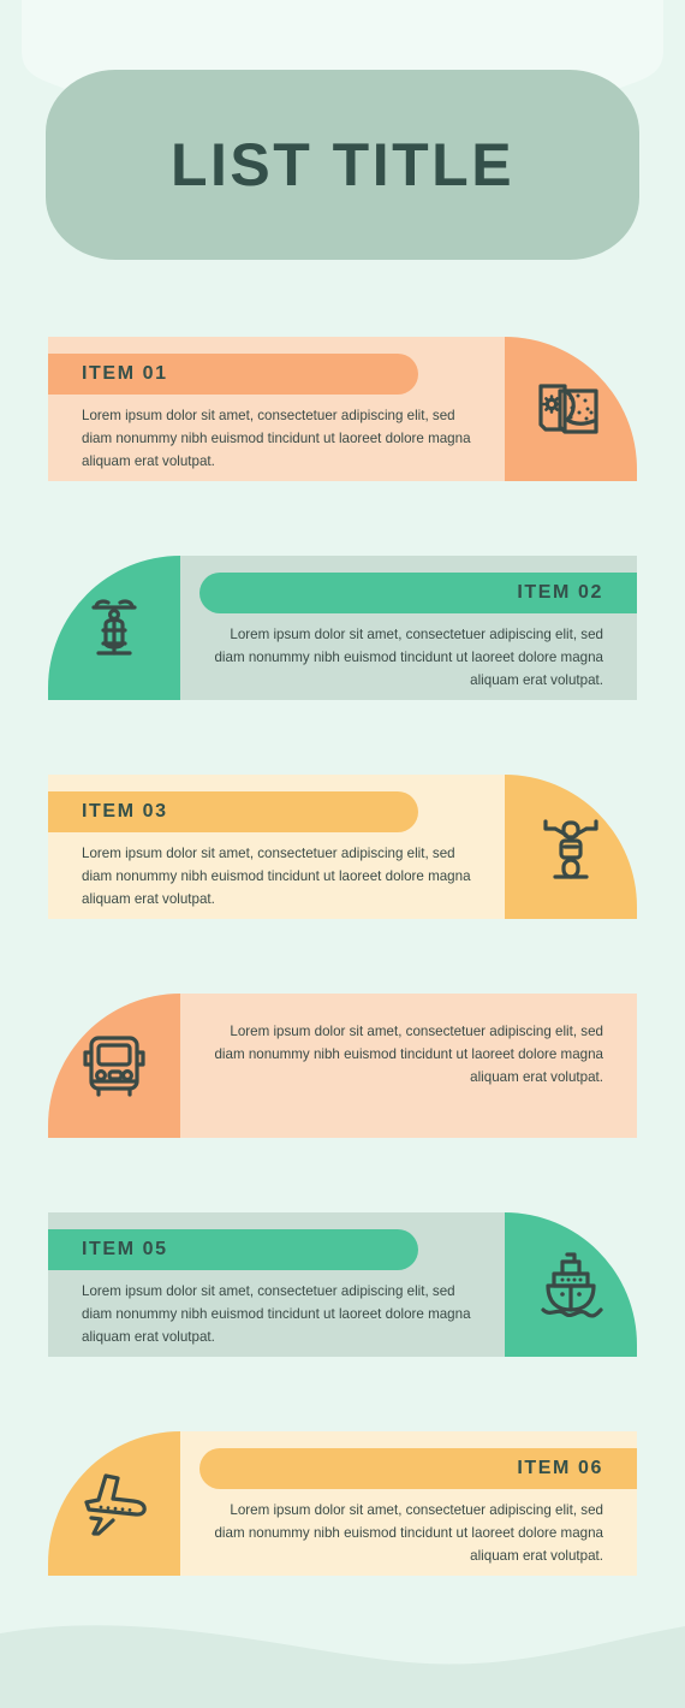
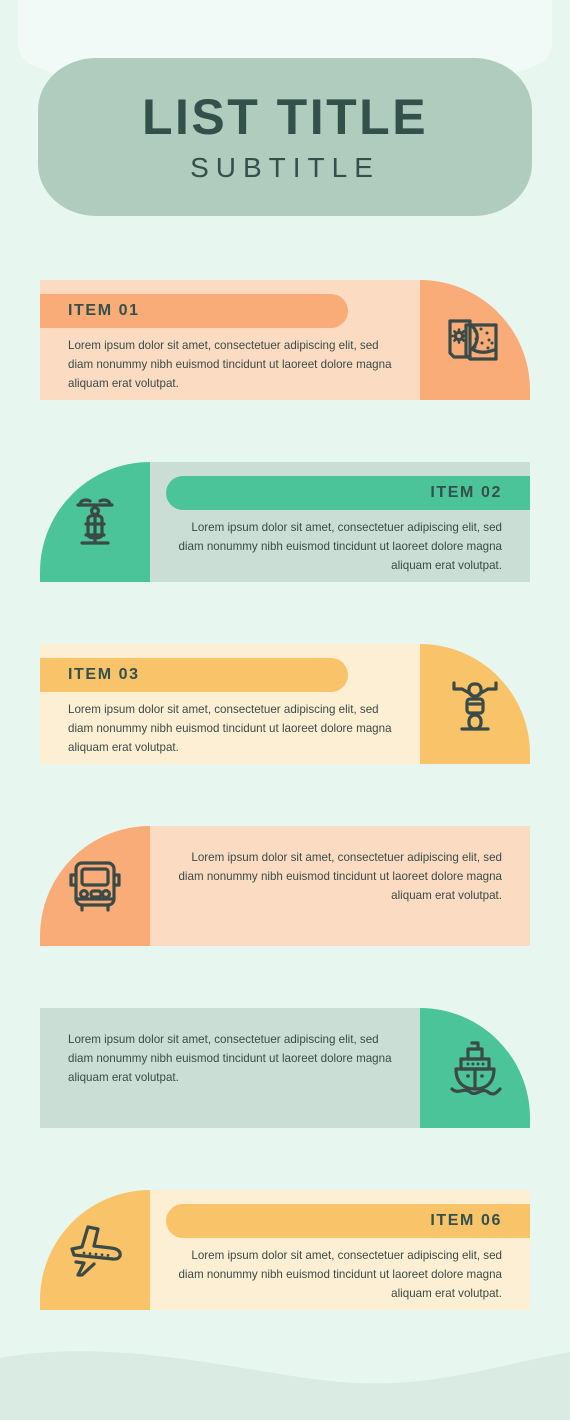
  LIST TITLE
+ SUBTITLE
  ITEM 01
  Lorem ipsum dolor sit amet, consectetuer adipiscing elit, sed diam nonummy nibh euismod tincidunt ut laoreet dolore magna aliquam erat volutpat.
  ITEM 02
  Lorem ipsum dolor sit amet, consectetuer adipiscing elit, sed diam nonummy nibh euismod tincidunt ut laoreet dolore magna aliquam erat volutpat.
  ITEM 03
  Lorem ipsum dolor sit amet, consectetuer adipiscing elit, sed diam nonummy nibh euismod tincidunt ut laoreet dolore magna aliquam erat volutpat.
  Lorem ipsum dolor sit amet, consectetuer adipiscing elit, sed diam nonummy nibh euismod tincidunt ut laoreet dolore magna aliquam erat volutpat.
- ITEM 05
  Lorem ipsum dolor sit amet, consectetuer adipiscing elit, sed diam nonummy nibh euismod tincidunt ut laoreet dolore magna aliquam erat volutpat.
  ITEM 06
  Lorem ipsum dolor sit amet, consectetuer adipiscing elit, sed diam nonummy nibh euismod tincidunt ut laoreet dolore magna aliquam erat volutpat.
